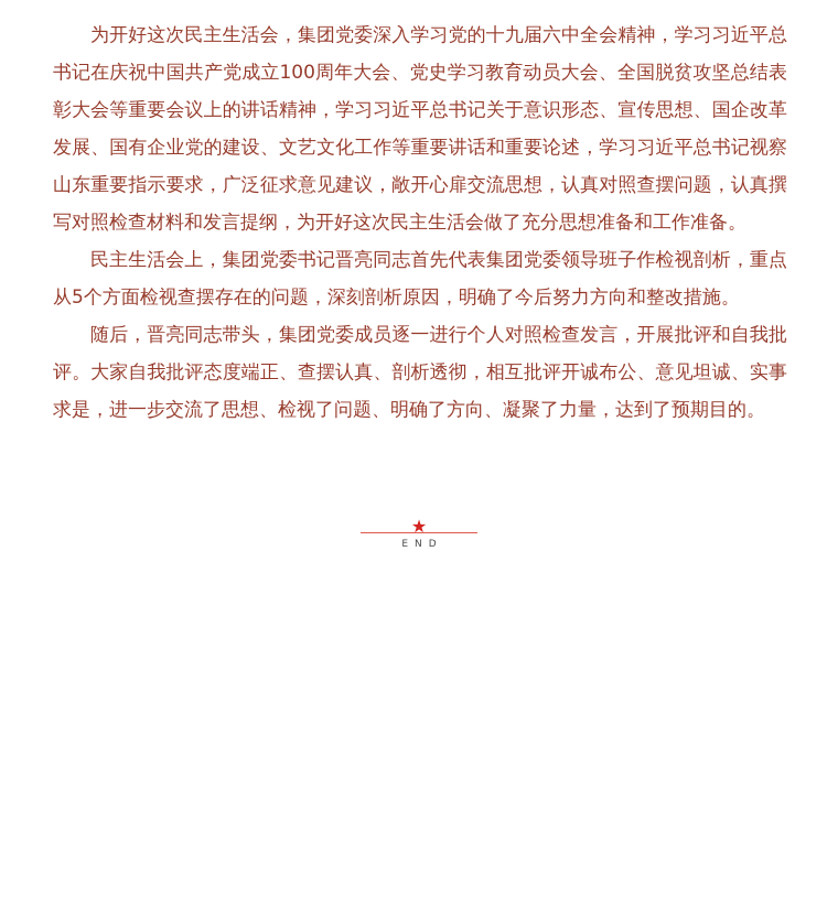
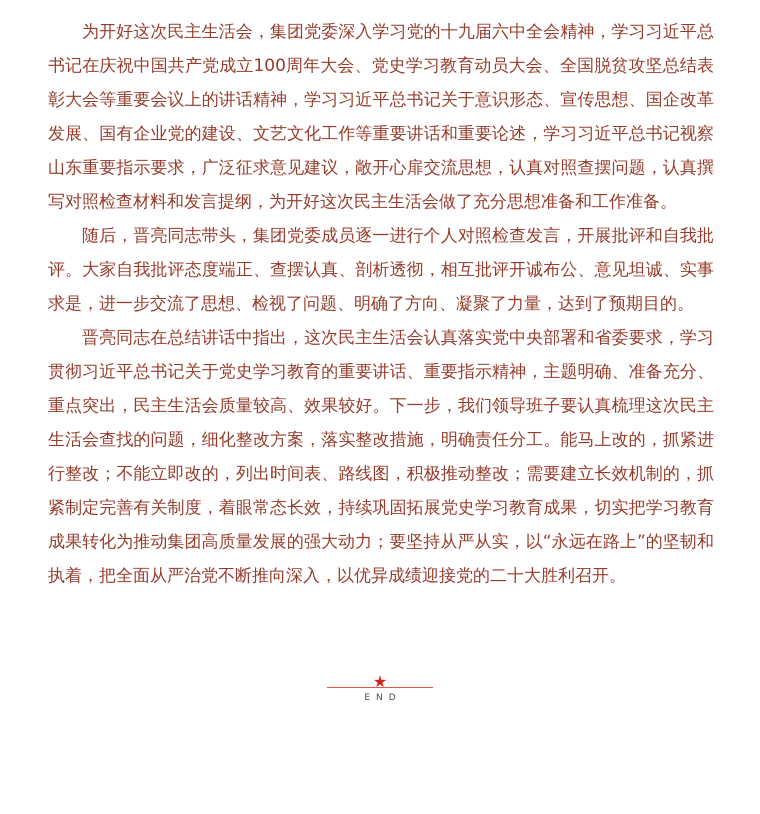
  为开好这次民主生活会，集团党委深入学习党的十九届六中全会精神，学习习近平总书记在庆祝中国共产党成立100周年大会、党史学习教育动员大会、全国脱贫攻坚总结表彰大会等重要会议上的讲话精神，学习习近平总书记关于意识形态、宣传思想、国企改革发展、国有企业党的建设、文艺文化工作等重要讲话和重要论述，学习习近平总书记视察山东重要指示要求，广泛征求意见建议，敞开心扉交流思想，认真对照查摆问题，认真撰写对照检查材料和发言提纲，为开好这次民主生活会做了充分思想准备和工作准备。
- 民主生活会上，集团党委书记晋亮同志首先代表集团党委领导班子作检视剖析，重点从5个方面检视查摆存在的问题，深刻剖析原因，明确了今后努力方向和整改措施。
  随后，晋亮同志带头，集团党委成员逐一进行个人对照检查发言，开展批评和自我批评。大家自我批评态度端正、查摆认真、剖析透彻，相互批评开诚布公、意见坦诚、实事求是，进一步交流了思想、检视了问题、明确了方向、凝聚了力量，达到了预期目的。
+ 晋亮同志在总结讲话中指出，这次民主生活会认真落实党中央部署和省委要求，学习贯彻习近平总书记关于党史学习教育的重要讲话、重要指示精神，主题明确、准备充分、重点突出，民主生活会质量较高、效果较好。下一步，我们领导班子要认真梳理这次民主生活会查找的问题，细化整改方案，落实整改措施，明确责任分工。能马上改的，抓紧进行整改；不能立即改的，列出时间表、路线图，积极推动整改；需要建立长效机制的，抓紧制定完善有关制度，着眼常态长效，持续巩固拓展党史学习教育成果，切实把学习教育成果转化为推动集团高质量发展的强大动力；要坚持从严从实，以“永远在路上”的坚韧和执着，把全面从严治党不断推向深入，以优异成绩迎接党的二十大胜利召开。
  ★
  END
